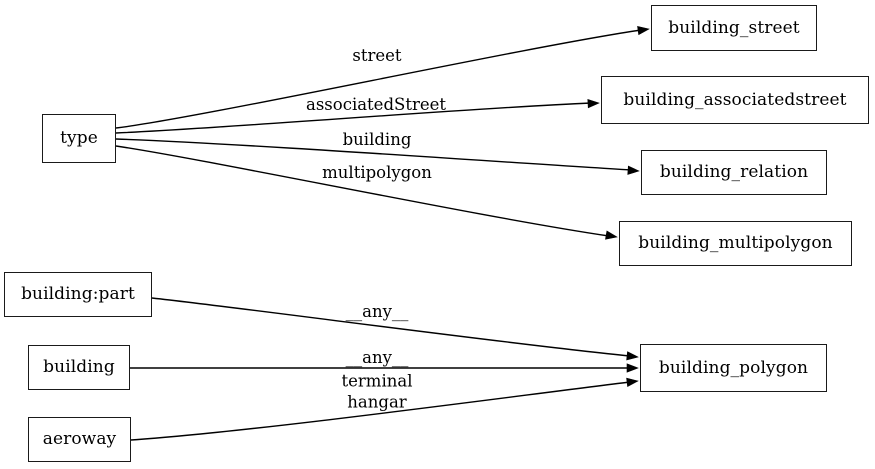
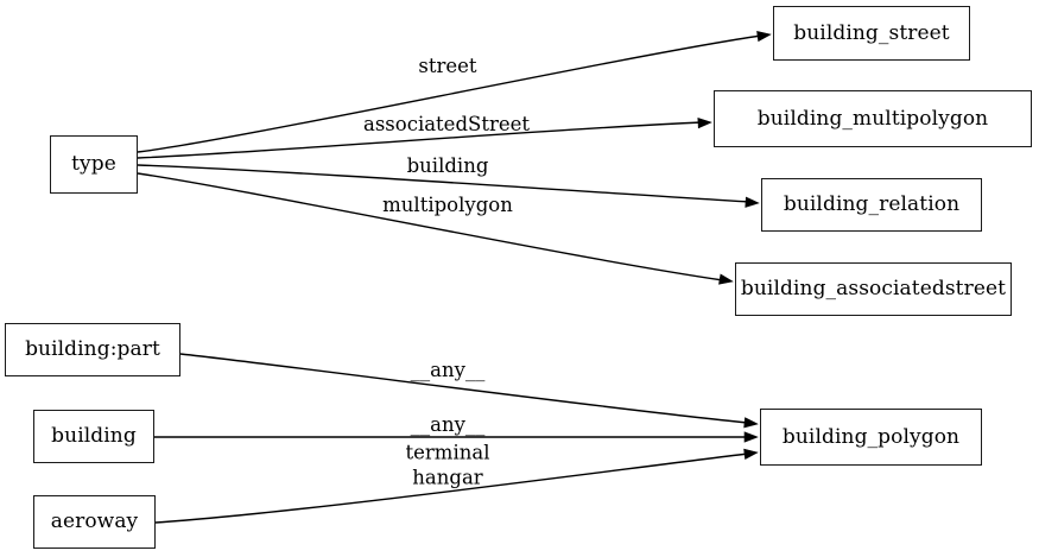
  type
  building_street
- building_associatedstreet
+ building_multipolygon
  building_relation
- building_multipolygon
+ building_associatedstreet
  building:part
  building
  aeroway
  building_polygon
  street
  associatedStreet
  building
  multipolygon
  __any__
  __any__
  terminal
  hangar
